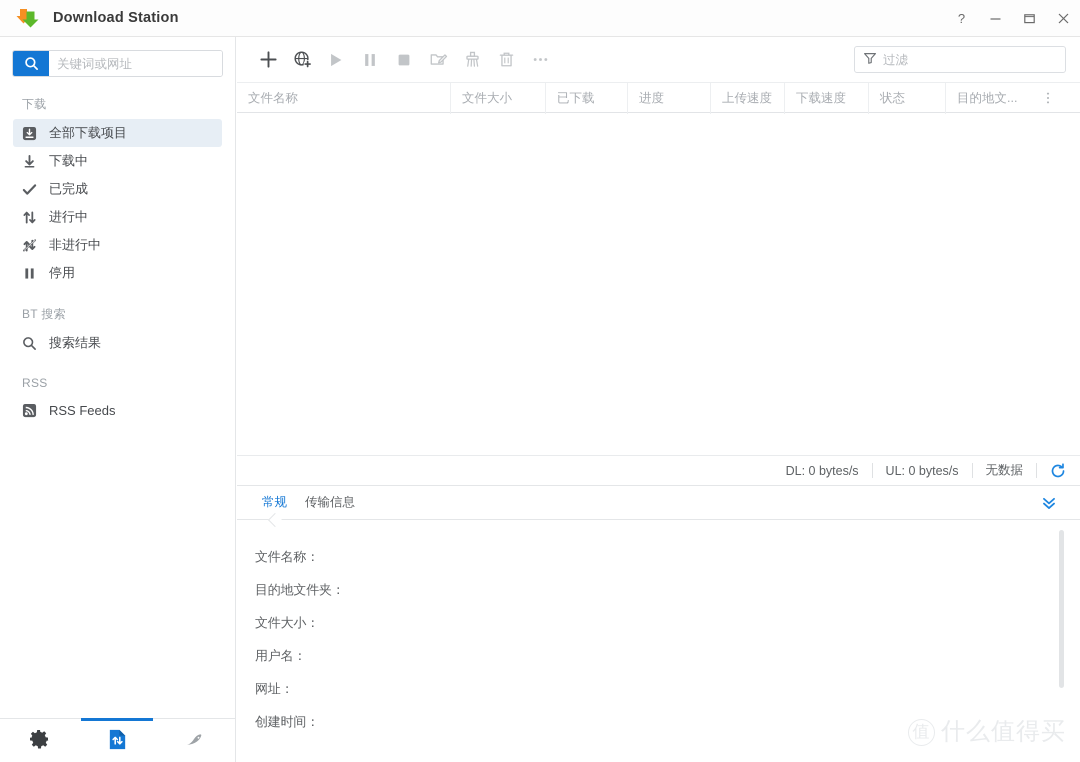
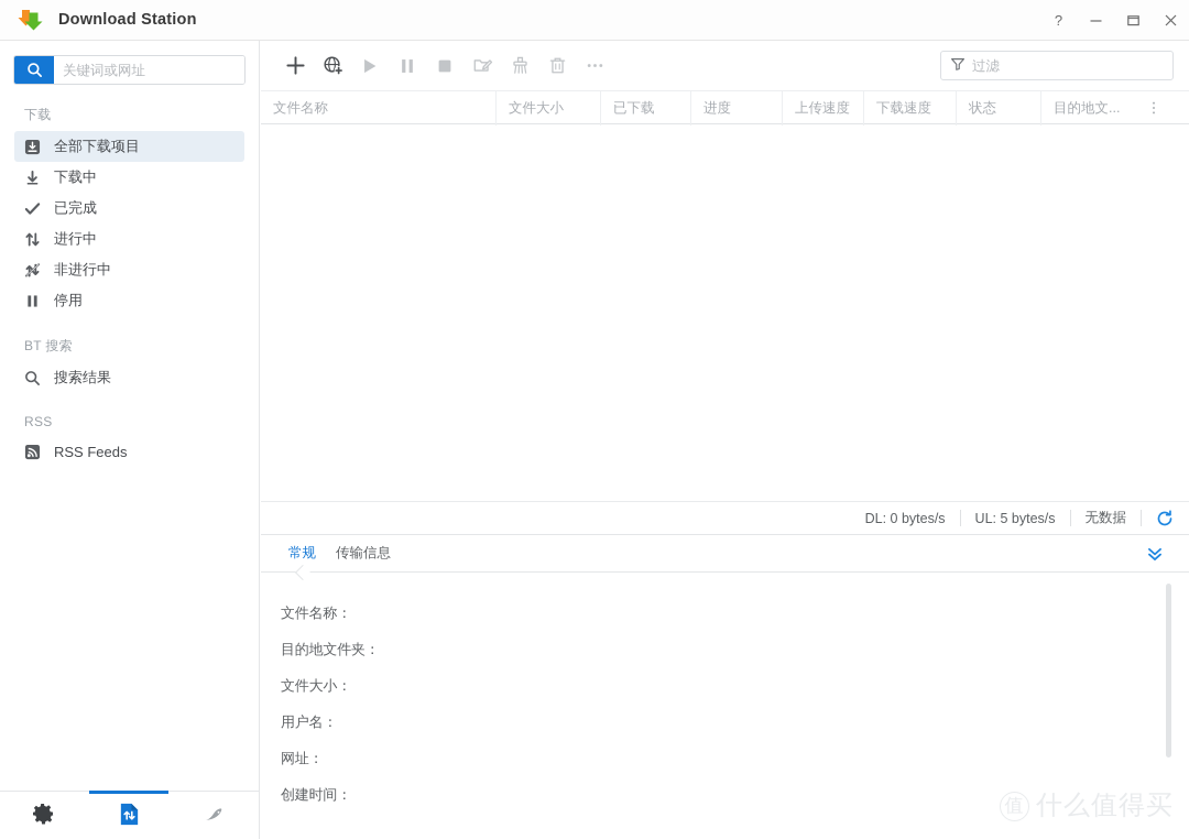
  Download Station
  ?
  关键词或网址
  下载
  全部下载项目
  下载中
  已完成
  进行中
  非进行中
  停用
  BT 搜索
  搜索结果
  RSS
  RSS Feeds
  过滤
  文件名称
  文件大小
  已下载
  进度
  上传速度
  下载速度
  状态
  目的地文...
  DL: 0 bytes/s
- UL: 0 bytes/s
+ UL: 5 bytes/s
  无数据
  常规
  传输信息
  文件名称：
  目的地文件夹：
  文件大小：
  用户名：
  网址：
  创建时间：
